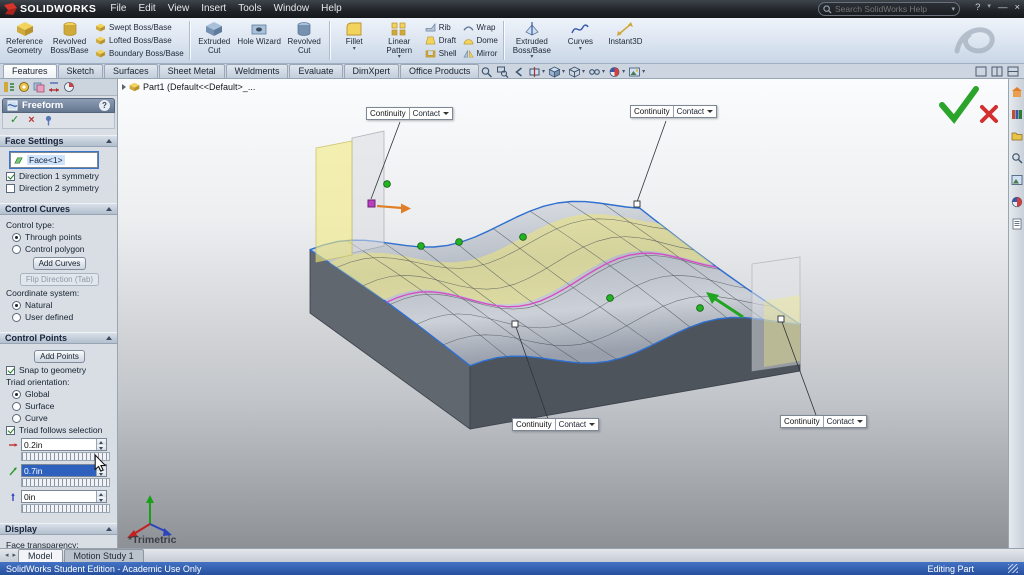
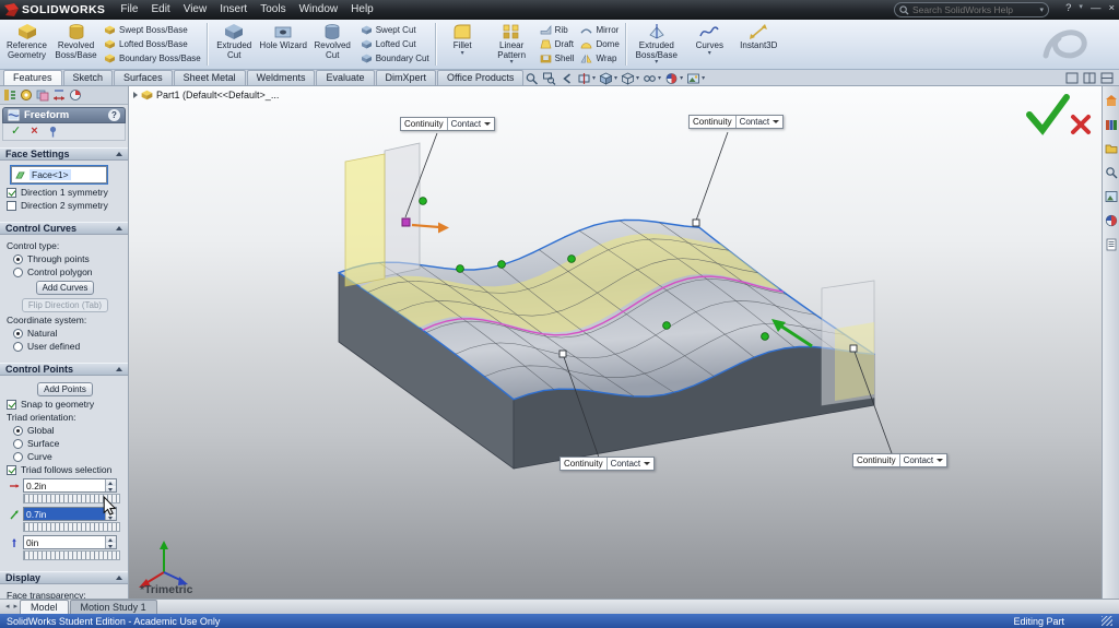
  SOLIDWORKS
  File
  Edit
  View
  Insert
  Tools
  Window
  Help
  Search SolidWorks Help
  ?
  —
  ×
  Reference Geometry
  Revolved Boss/Base
  Swept Boss/Base
  Lofted Boss/Base
  Boundary Boss/Base
  Extruded Cut
  Hole Wizard
  Revolved Cut
+ Swept Cut
+ Lofted Cut
+ Boundary Cut
  Fillet
  Linear Pattern
  Rib
  Draft
  Shell
- Wrap
+ Mirror
  Dome
- Mirror
+ Wrap
  Extruded Boss/Base
  Curves
  Instant3D
  Features
  Sketch
  Surfaces
  Sheet Metal
  Weldments
  Evaluate
  DimXpert
  Office Products
  Freeform
  ?
  ✓
  ×
  Face Settings
  Face<1>
  Direction 1 symmetry
  Direction 2 symmetry
  Control Curves
  Control type:
  Through points
  Control polygon
  Add Curves
  Flip Direction (Tab)
  Coordinate system:
  Natural
  User defined
  Control Points
  Add Points
  Snap to geometry
  Triad orientation:
  Global
  Surface
  Curve
  Triad follows selection
  0.2in
  0.7in
  0in
  Display
  Face transparency:
  Part1 (Default<<Default>_...
  Continuity
  Contact
  Continuity
  Contact
  Continuity
  Contact
  Continuity
  Contact
  *Trimetric
  Model
  Motion Study 1
  SolidWorks Student Edition - Academic Use Only
  Editing Part
